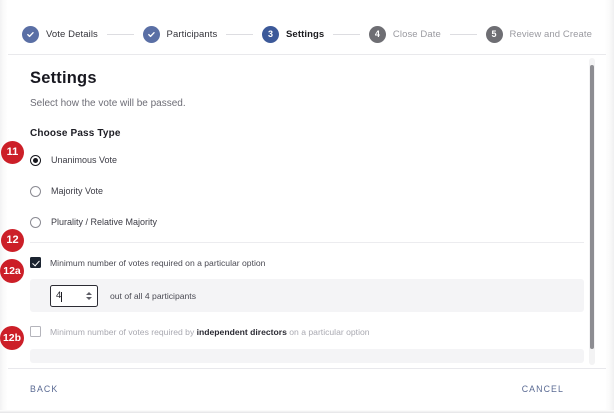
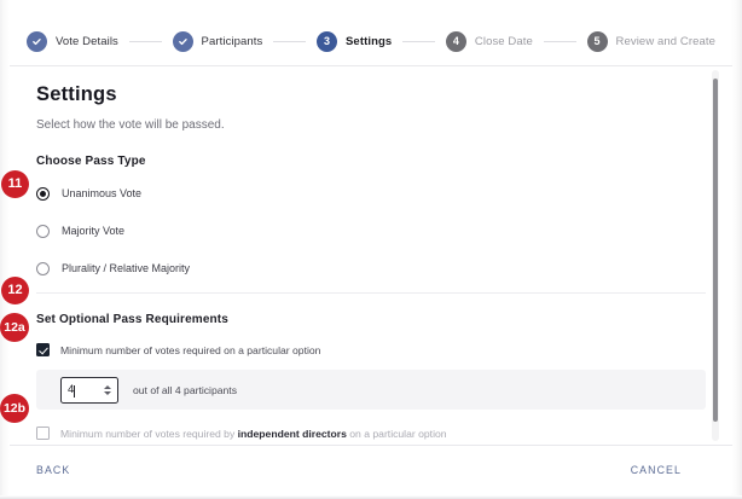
  Vote Details
  Participants
  3
  Settings
  4
  Close Date
  5
  Review and Create
  Settings
  Select how the vote will be passed.
  Choose Pass Type
  Unanimous Vote
  Majority Vote
  Plurality / Relative Majority
+ Set Optional Pass Requirements
  Minimum number of votes required on a particular option
  4
  out of all 4 participants
  Minimum number of votes required by independent directors on a particular option
  BACK
  CANCEL
  11
  12
  12a
  12b
